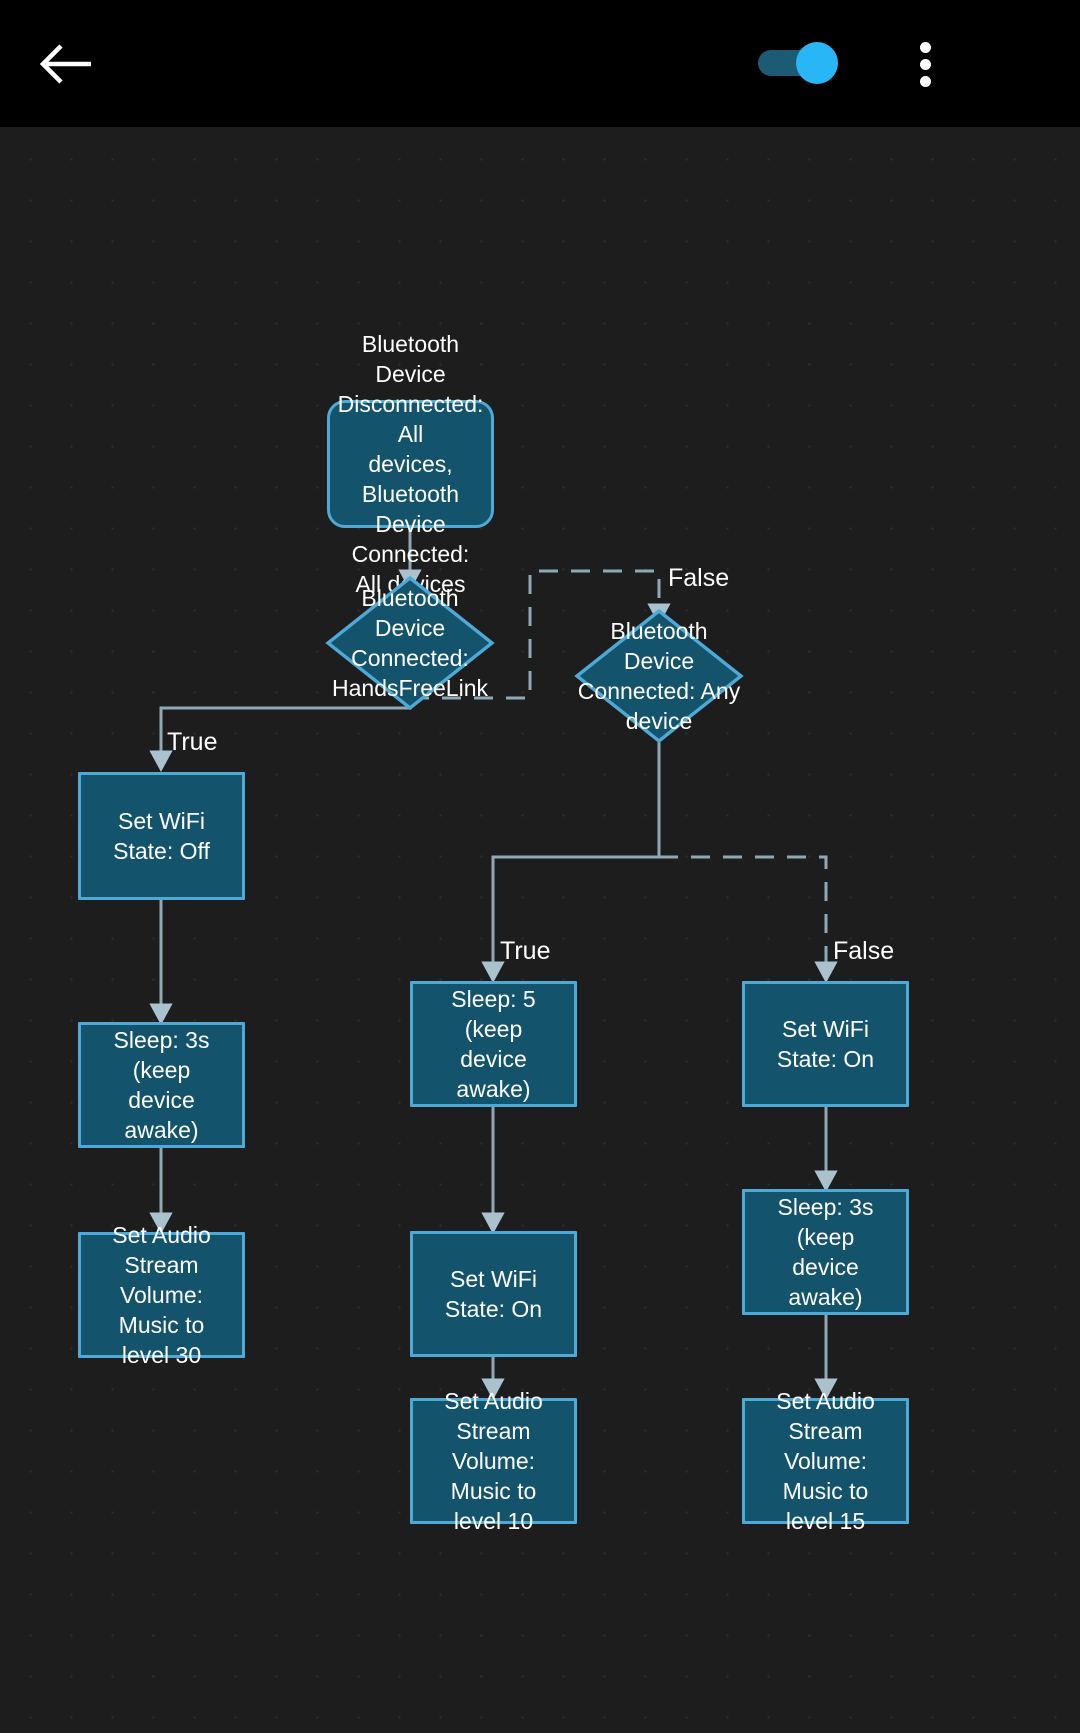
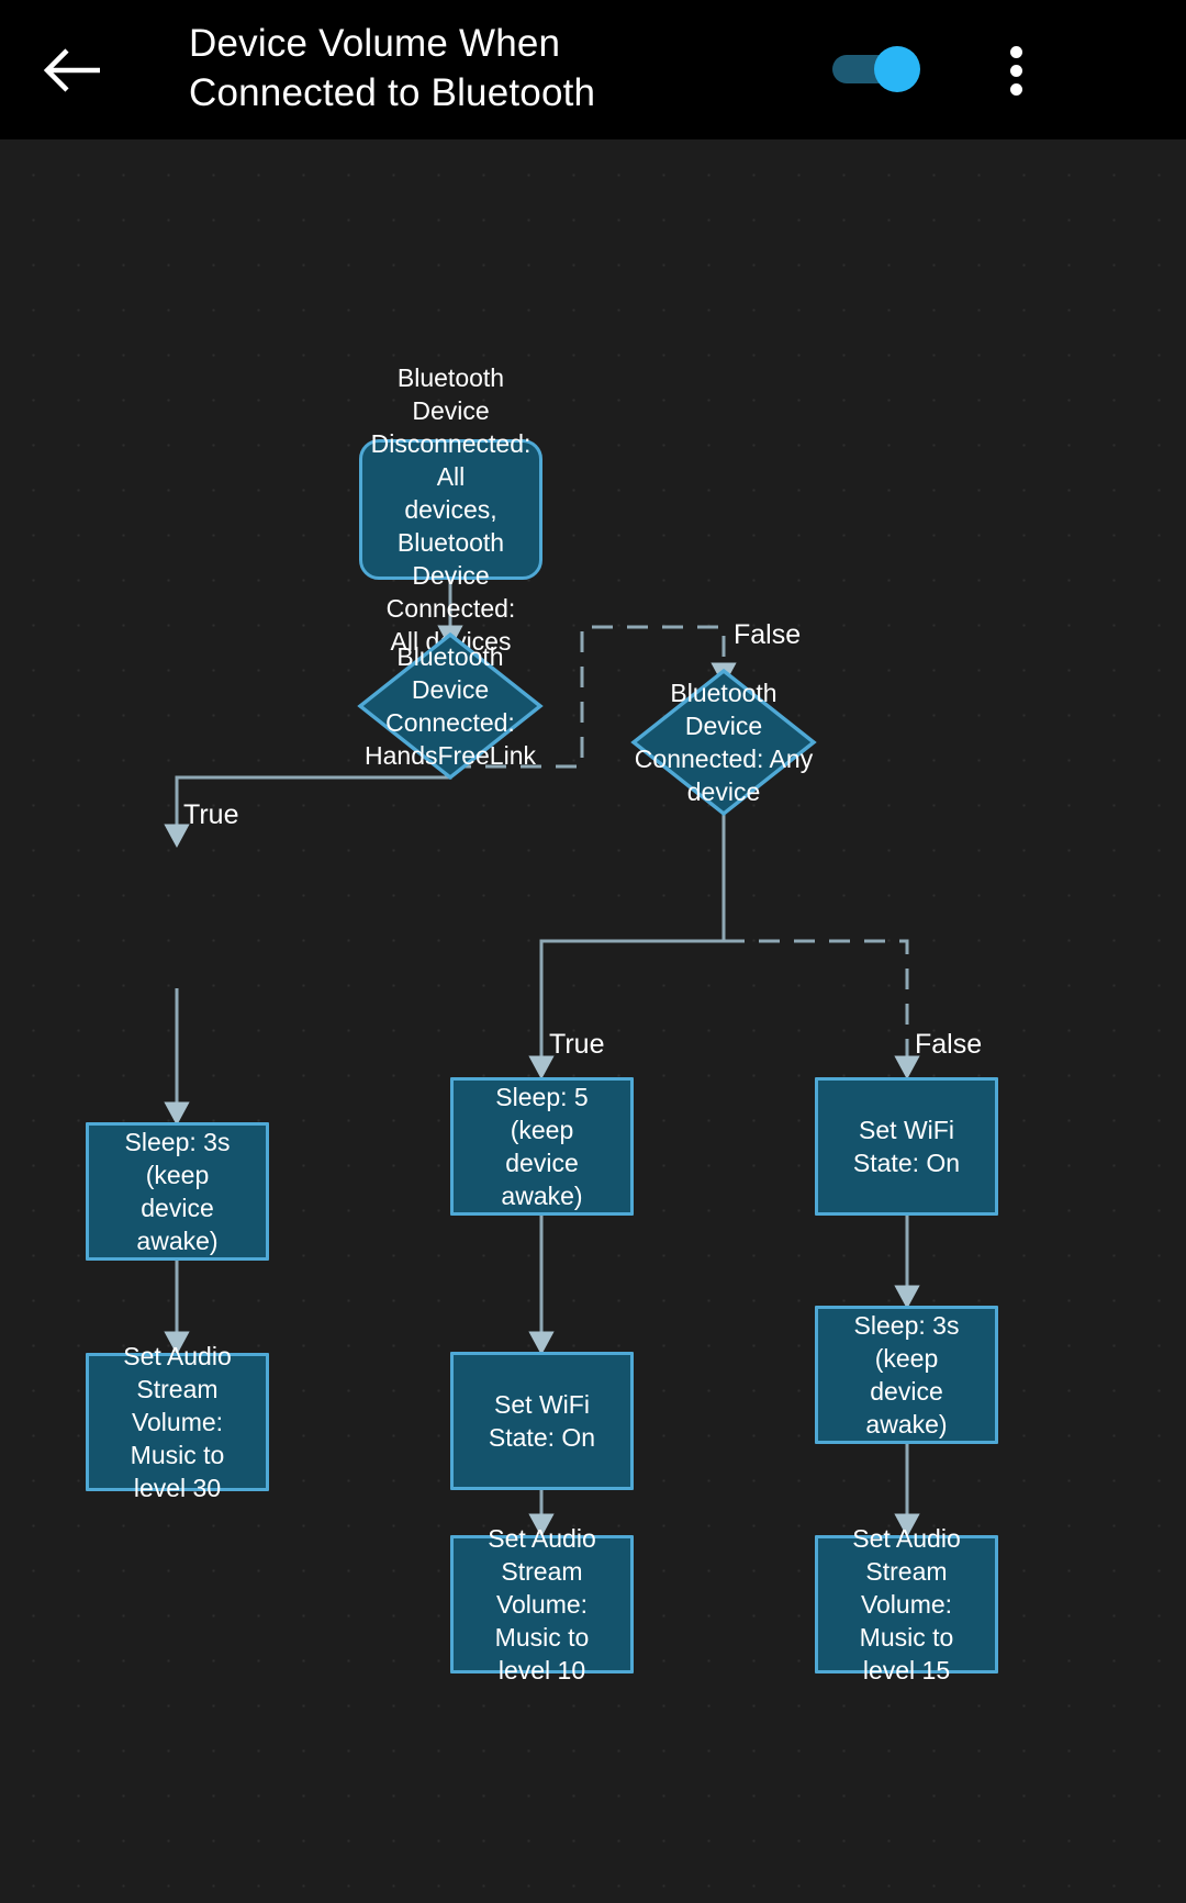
+ Device Volume When
+ Connected to Bluetooth
  Bluetooth Device
  Disconnected: All
  devices, Bluetooth
  Device Connected:
  All dices
  Bluetooth Device
  Connected:
  HandsFreeLink
  Bluetooth Device
  Connected: Any
  device
  False
  True
  True
  False
- Set WiFi State: Off
  Sleep: 3s (keep
  device awake)
  Set Audio Stream
  Volume: Music to
  level 30
  Sleep: 5 (keep
  device awake)
  Set WiFi State: On
  Set Audio Stream
  Volume: Music to
  level 10
  Set WiFi State: On
  Sleep: 3s (keep
  device awake)
  Set Audio Stream
  Volume: Music to
  level 15
